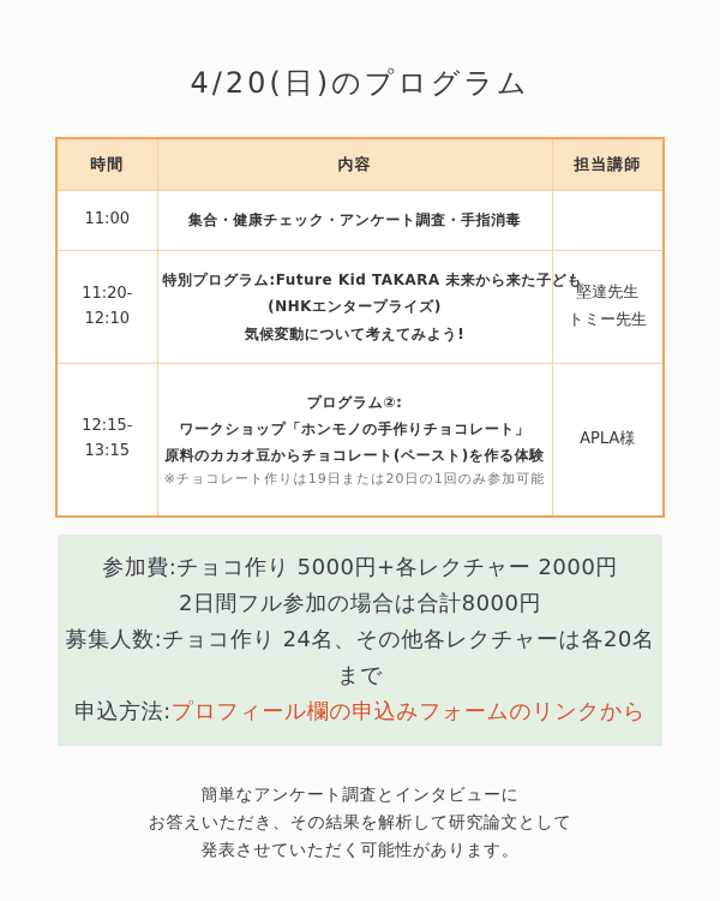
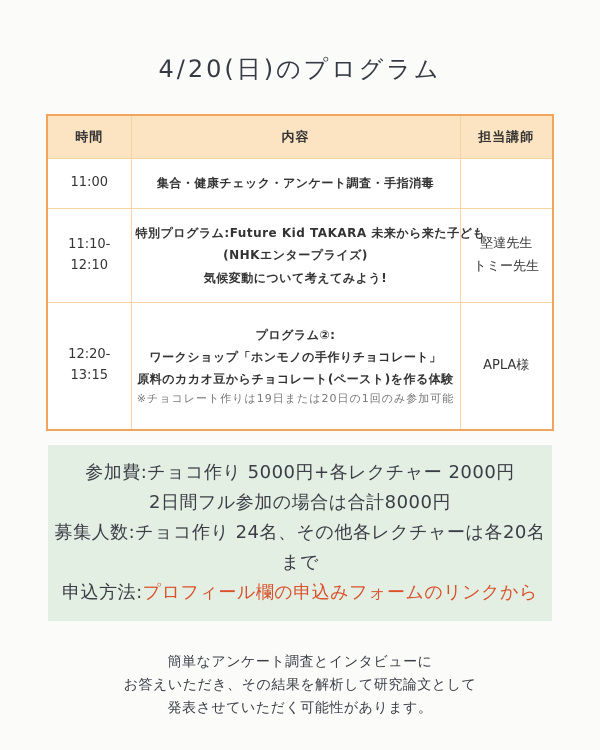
  4/20(日)のプログラム
  時間	内容	担当講師
  11:00	集合・健康チェック・アンケート調査・手指消毒
- 11:20- 12:10	特別プログラム:Future Kid TAKARA 未来から来た子ども (NHKエンタープライズ) 気候変動について考えてみよう!	堅達先生 トミー先生
+ 11:10- 12:10	特別プログラム:Future Kid TAKARA 未来から来た子ども (NHKエンタープライズ) 気候変動について考えてみよう!	堅達先生 トミー先生
- 12:15- 13:15	プログラム②: ワークショップ「ホンモノの手作りチョコレート」 原料のカカオ豆からチョコレート(ペースト)を作る体験 ※チョコレート作りは19日または20日の1回のみ参加可能	APLA様
+ 12:20- 13:15	プログラム②: ワークショップ「ホンモノの手作りチョコレート」 原料のカカオ豆からチョコレート(ペースト)を作る体験 ※チョコレート作りは19日または20日の1回のみ参加可能	APLA様
  参加費:チョコ作り 5000円+各レクチャー 2000円
  2日間フル参加の場合は合計8000円
  募集人数:チョコ作り 24名、その他各レクチャーは各20名まで
  申込方法:プロフィール欄の申込みフォームのリンクから
  簡単なアンケート調査とインタビューに
  お答えいただき、その結果を解析して研究論文として
  発表させていただく可能性があります。
